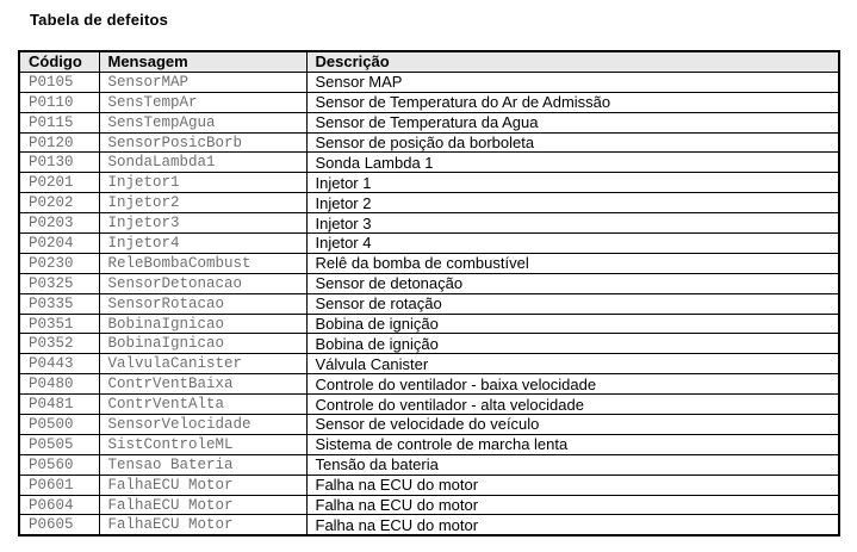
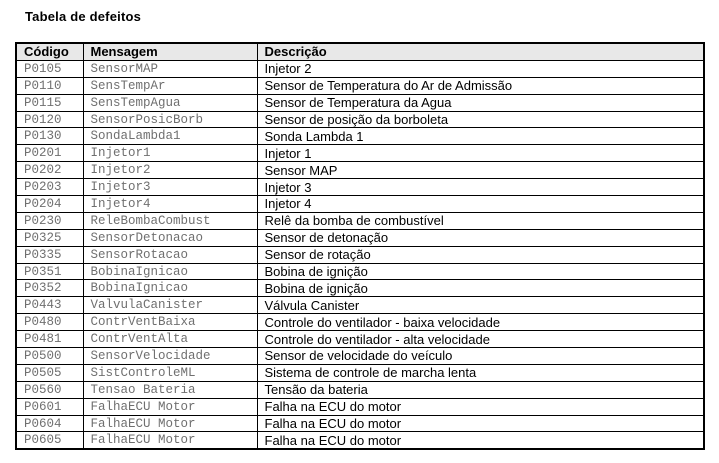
  Tabela de defeitos
  Código	Mensagem	Descrição
- P0105	SensorMAP	Sensor MAP
+ P0105	SensorMAP	Injetor 2
  P0110	SensTempAr	Sensor de Temperatura do Ar de Admissão
  P0115	SensTempAgua	Sensor de Temperatura da Agua
  P0120	SensorPosicBorb	Sensor de posição da borboleta
  P0130	SondaLambda1	Sonda Lambda 1
  P0201	Injetor1	Injetor 1
- P0202	Injetor2	Injetor 2
+ P0202	Injetor2	Sensor MAP
  P0203	Injetor3	Injetor 3
  P0204	Injetor4	Injetor 4
  P0230	ReleBombaCombust	Relê da bomba de combustível
  P0325	SensorDetonacao	Sensor de detonação
  P0335	SensorRotacao	Sensor de rotação
  P0351	BobinaIgnicao	Bobina de ignição
  P0352	BobinaIgnicao	Bobina de ignição
  P0443	ValvulaCanister	Válvula Canister
  P0480	ContrVentBaixa	Controle do ventilador - baixa velocidade
  P0481	ContrVentAlta	Controle do ventilador - alta velocidade
  P0500	SensorVelocidade	Sensor de velocidade do veículo
  P0505	SistControleML	Sistema de controle de marcha lenta
  P0560	Tensao Bateria	Tensão da bateria
  P0601	FalhaECU Motor	Falha na ECU do motor
  P0604	FalhaECU Motor	Falha na ECU do motor
  P0605	FalhaECU Motor	Falha na ECU do motor
